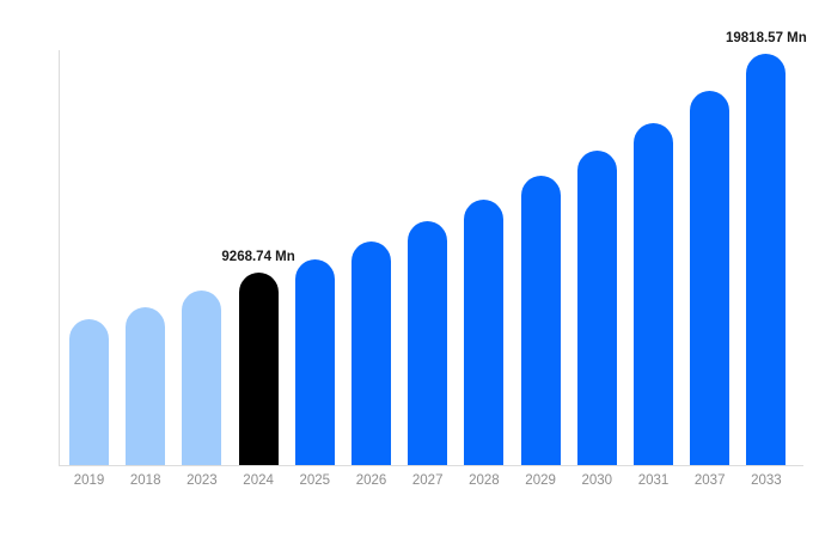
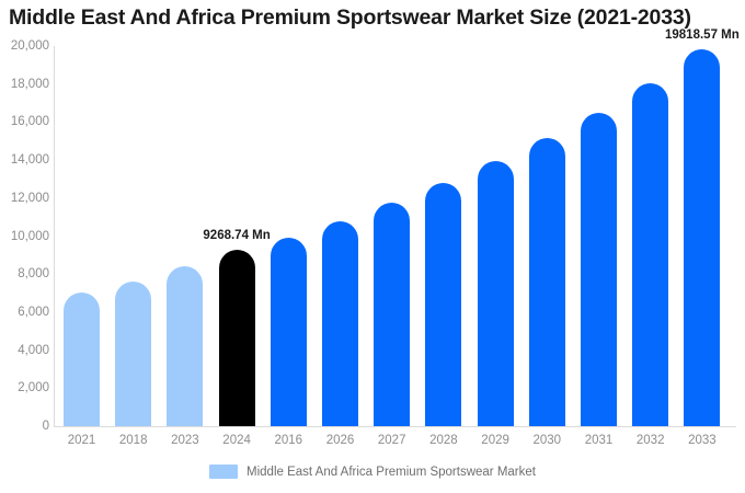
+ Middle East And Africa Premium Sportswear Market Size (2021-2033)
+ 0
+ 2,000
+ 4,000
+ 6,000
+ 8,000
+ 10,000
+ 12,000
+ 14,000
+ 16,000
+ 18,000
+ 20,000
+ Middle East And Africa Premium Sportswear Market
- 2019
+ 2021
  2018
  2023
  2024
  9268.74 Mn
- 2025
+ 2016
  2026
  2027
  2028
  2029
  2030
  2031
- 2037
+ 2032
  2033
  19818.57 Mn
